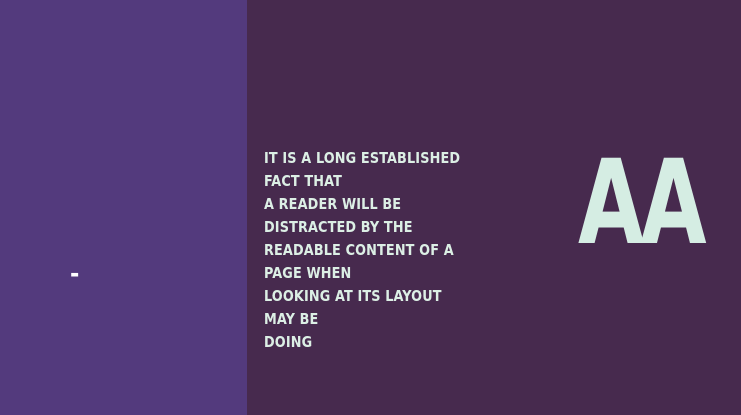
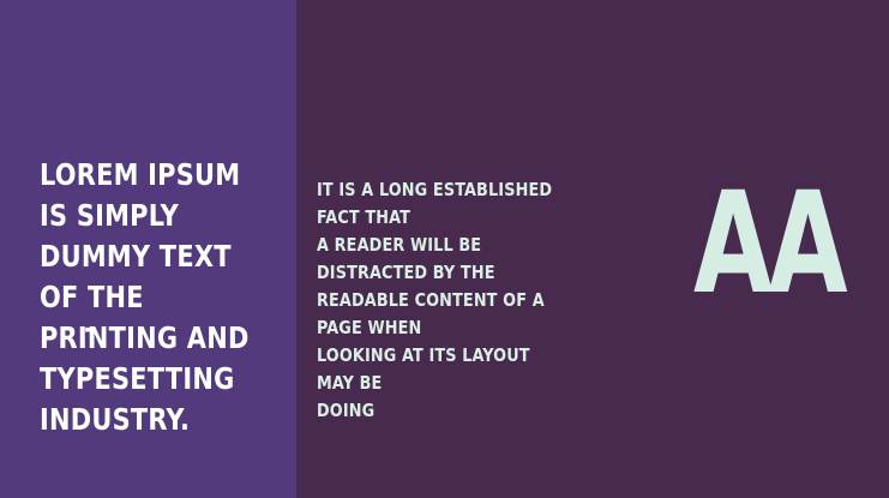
+ LOREM IPSUM IS SIMPLY
+ DUMMY TEXT OF THE
+ PRINTING AND
+ TYPESETTING INDUSTRY.
  -
  IT IS A LONG ESTABLISHED FACT THAT
  A READER WILL BE DISTRACTED BY THE
  READABLE CONTENT OF A PAGE WHEN
  LOOKING AT ITS LAYOUT MAY BE
  DOING
  AA
